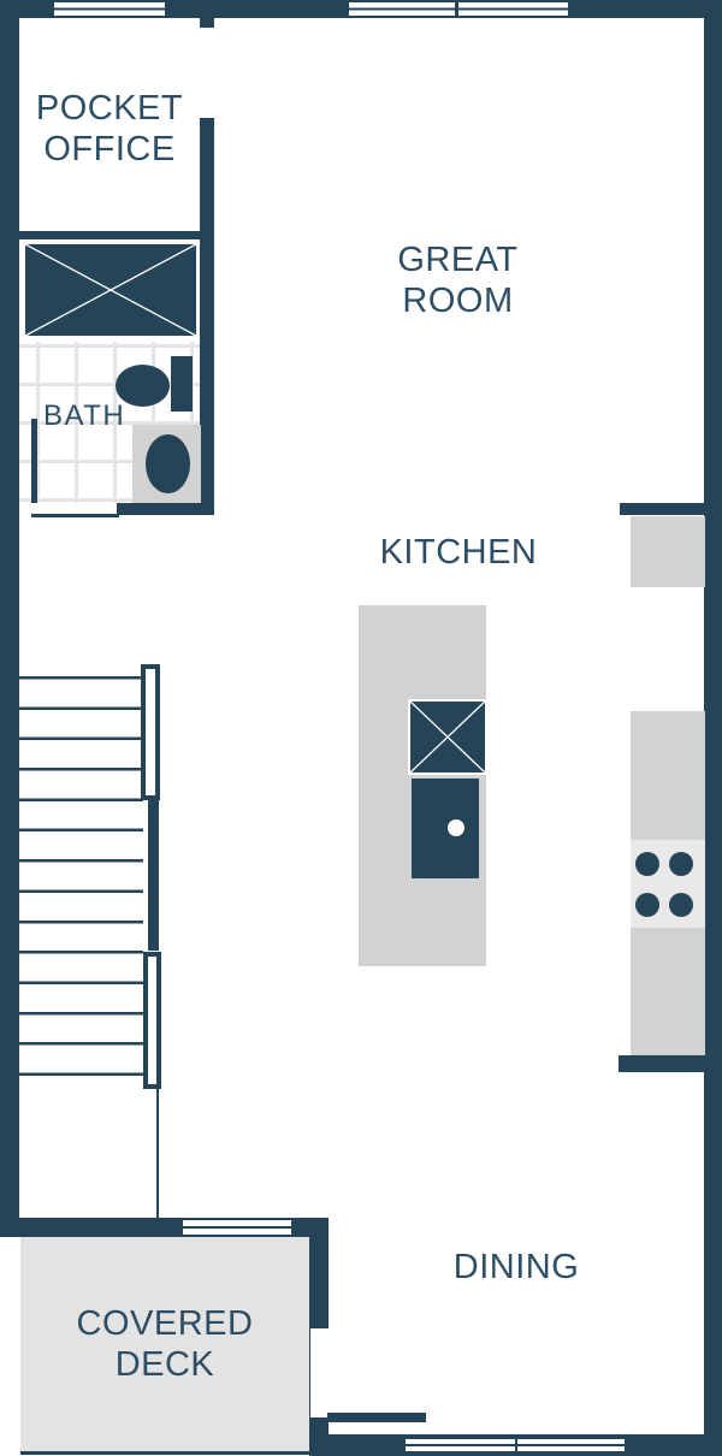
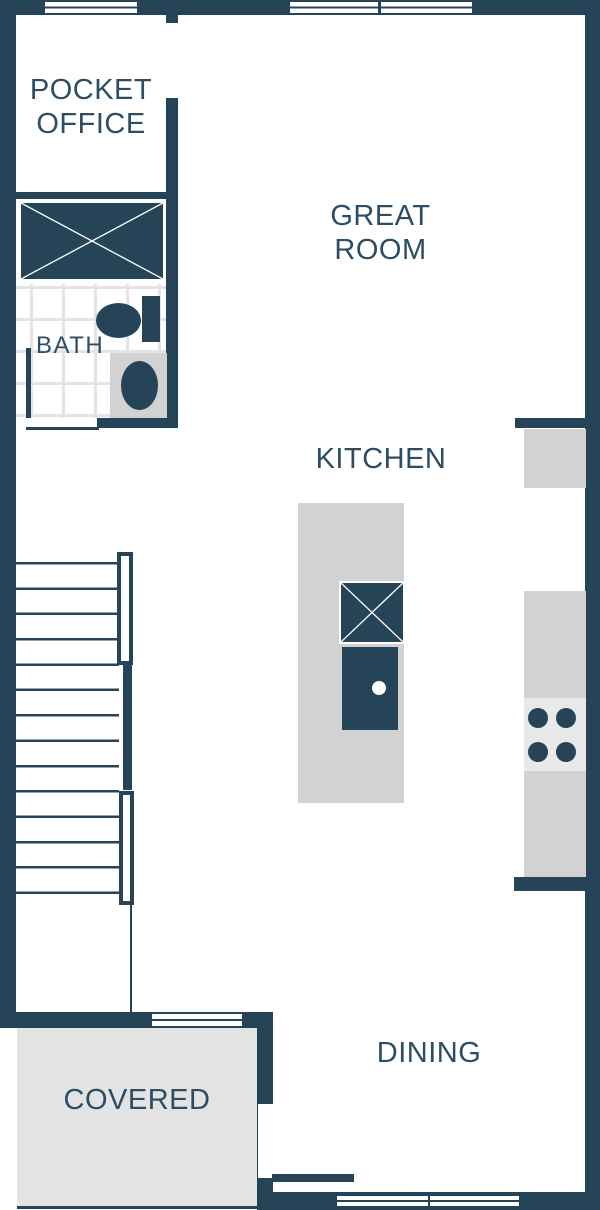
  POCKET
  OFFICE
  GREAT
  ROOM
  BATH
  KITCHEN
  DINING
  COVERED
- DECK
